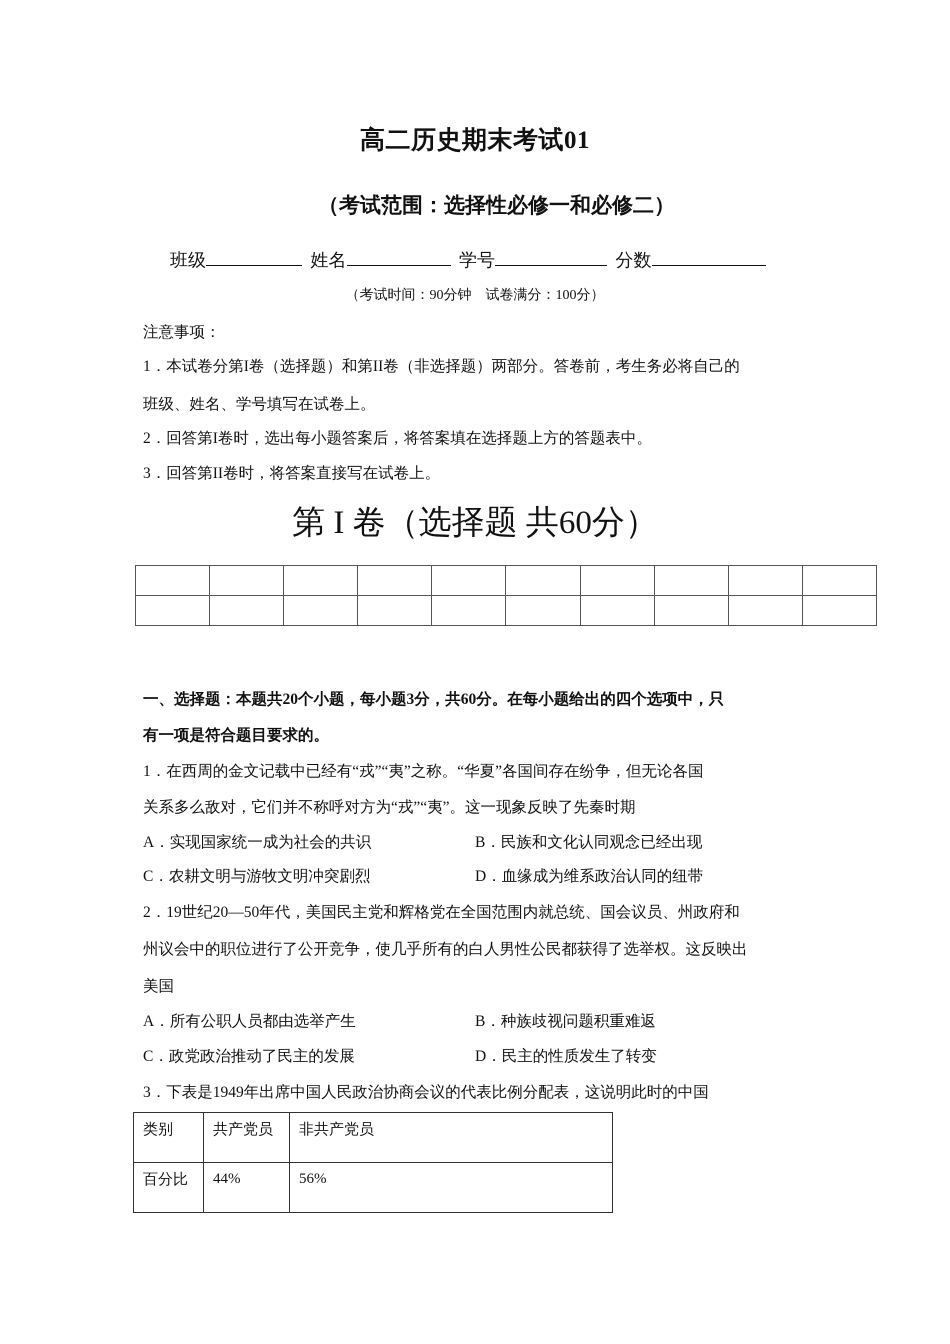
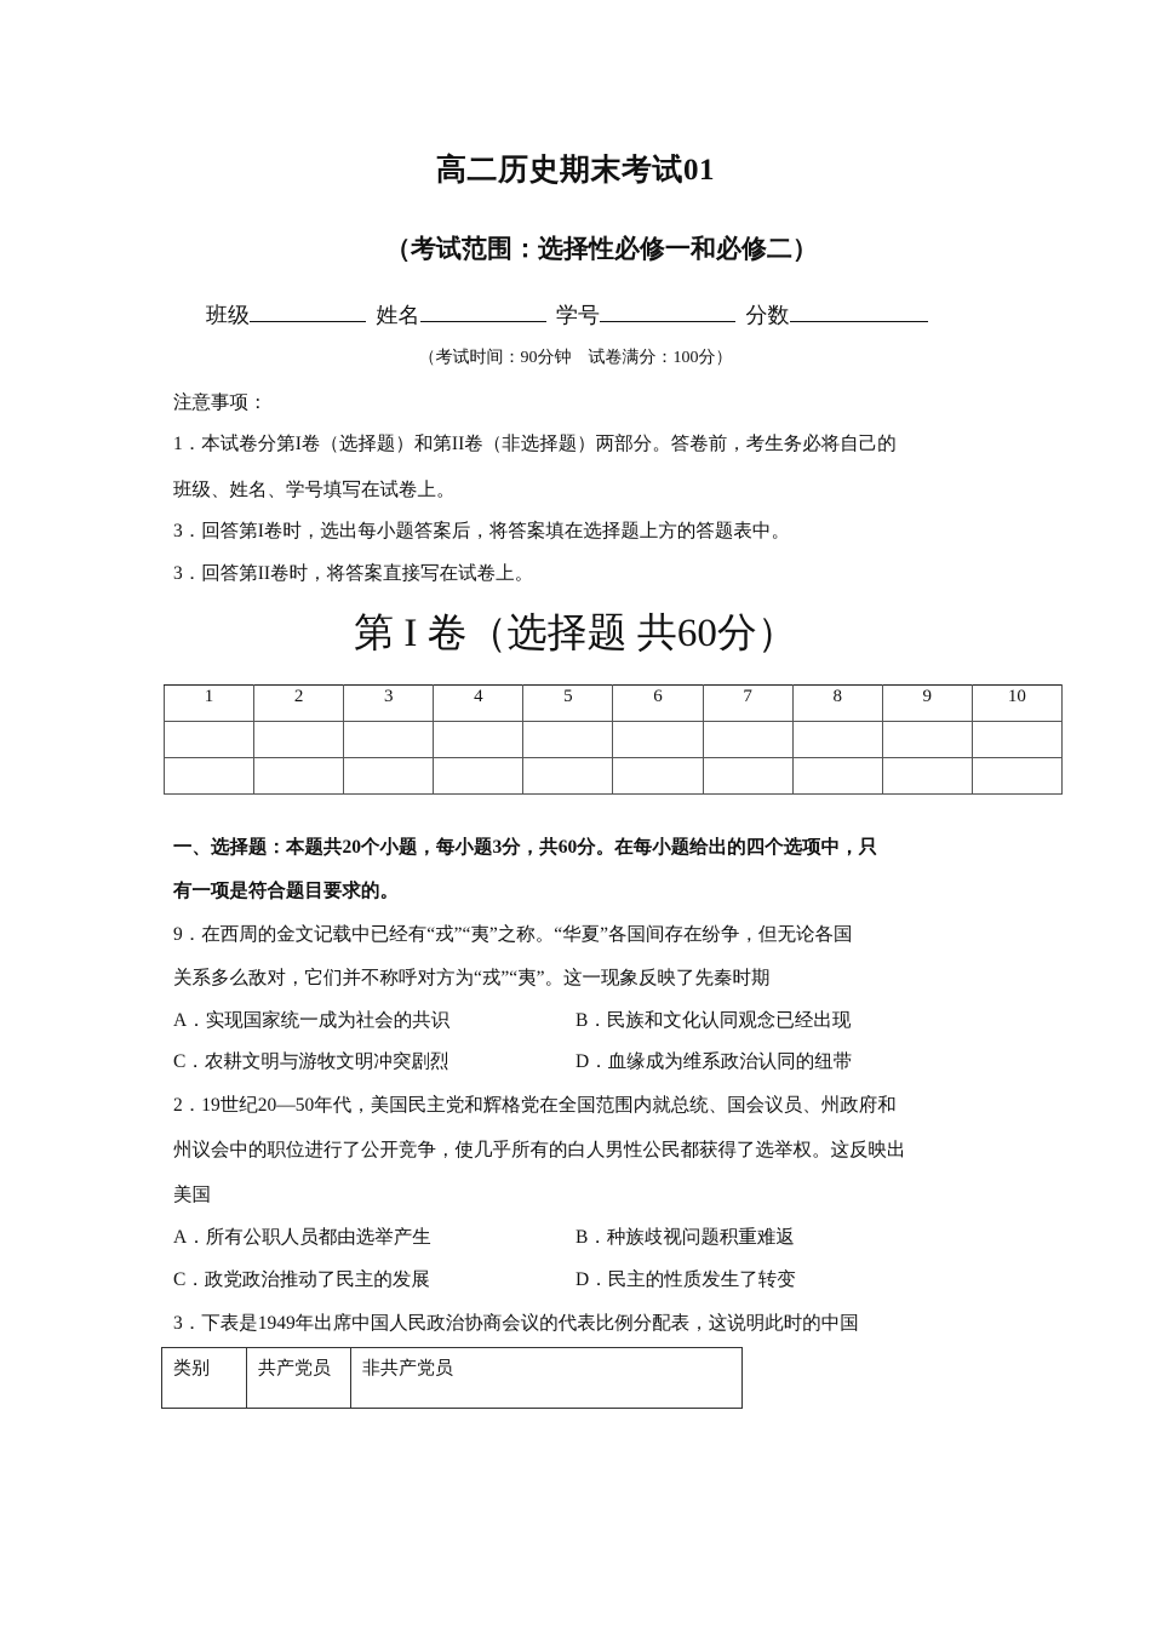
  高二历史期末考试01
  （考试范围：选择性必修一和必修二）
  班级 姓名 学号 分数
  （考试时间：90分钟 试卷满分：100分）
  注意事项：
  1．本试卷分第I卷（选择题）和第II卷（非选择题）两部分。答卷前，考生务必将自己的
  班级、姓名、学号填写在试卷上。
- 2．回答第I卷时，选出每小题答案后，将答案填在选择题上方的答题表中。
+ 3．回答第I卷时，选出每小题答案后，将答案填在选择题上方的答题表中。
  3．回答第II卷时，将答案直接写在试卷上。
  第 I 卷（选择题 共60分）
+ 1	2	3	4	5	6	7	8	9	10
  一、选择题：本题共20个小题，每小题3分，共60分。在每小题给出的四个选项中，只
  有一项是符合题目要求的。
- 1．在西周的金文记载中已经有“戎”“夷”之称。“华夏”各国间存在纷争，但无论各国
+ 9．在西周的金文记载中已经有“戎”“夷”之称。“华夏”各国间存在纷争，但无论各国
  关系多么敌对，它们并不称呼对方为“戎”“夷”。这一现象反映了先秦时期
  A．实现国家统一成为社会的共识
  B．民族和文化认同观念已经出现
  C．农耕文明与游牧文明冲突剧烈
  D．血缘成为维系政治认同的纽带
  2．19世纪20—50年代，美国民主党和辉格党在全国范围内就总统、国会议员、州政府和
  州议会中的职位进行了公开竞争，使几乎所有的白人男性公民都获得了选举权。这反映出
  美国
  A．所有公职人员都由选举产生
  B．种族歧视问题积重难返
  C．政党政治推动了民主的发展
  D．民主的性质发生了转变
  3．下表是1949年出席中国人民政治协商会议的代表比例分配表，这说明此时的中国
  类别	共产党员	非共产党员
- 百分比	44%	56%
